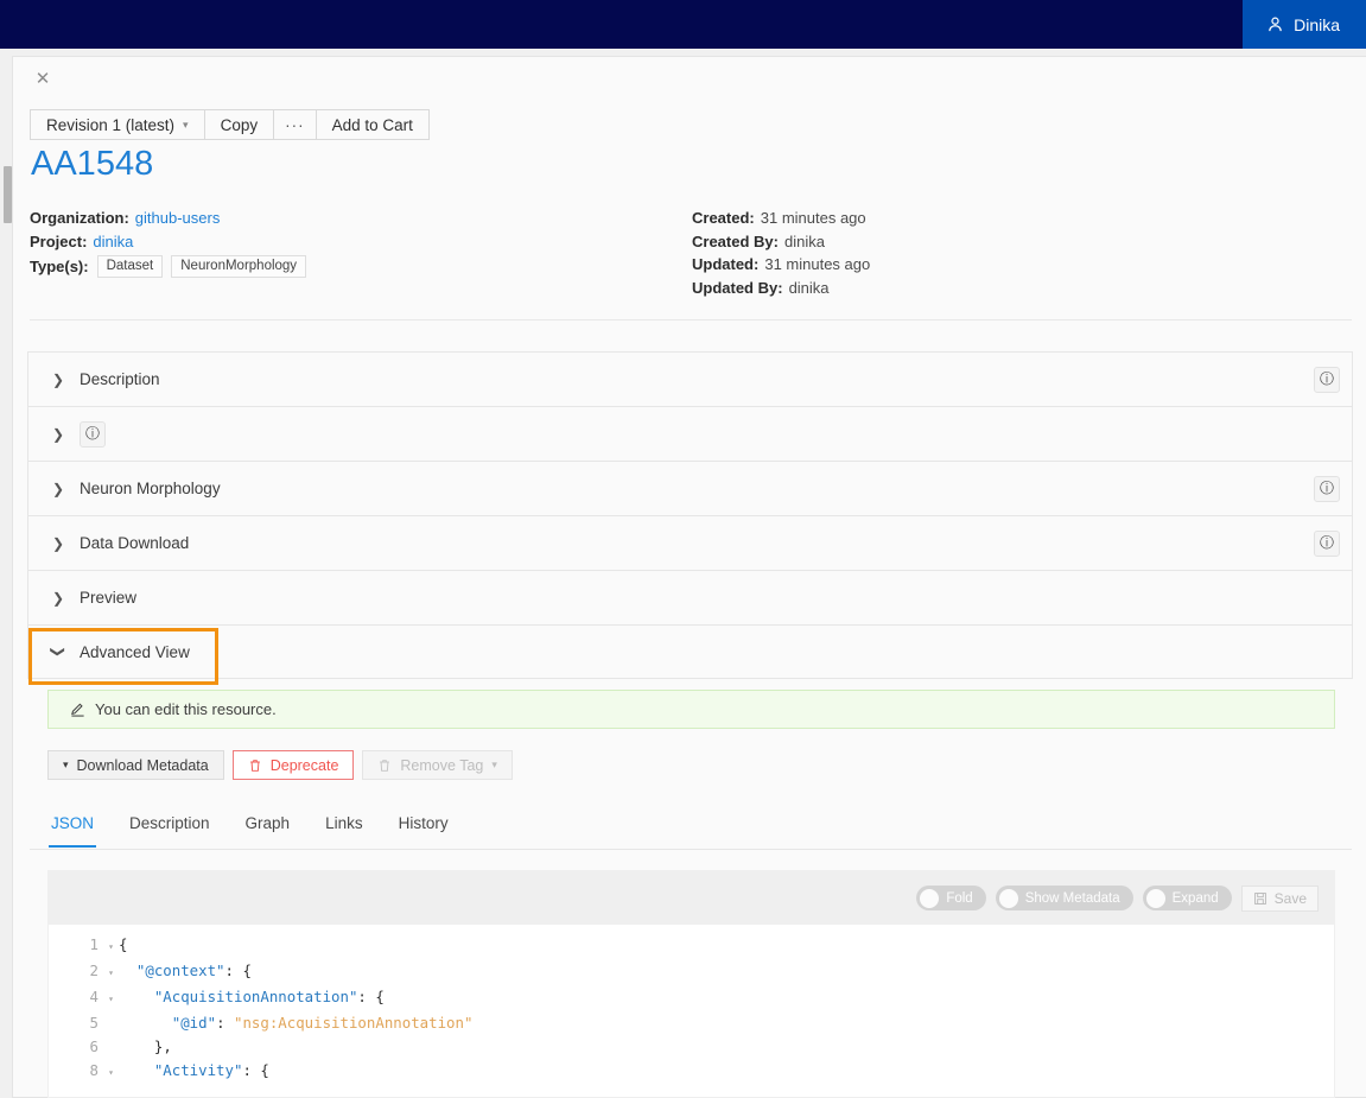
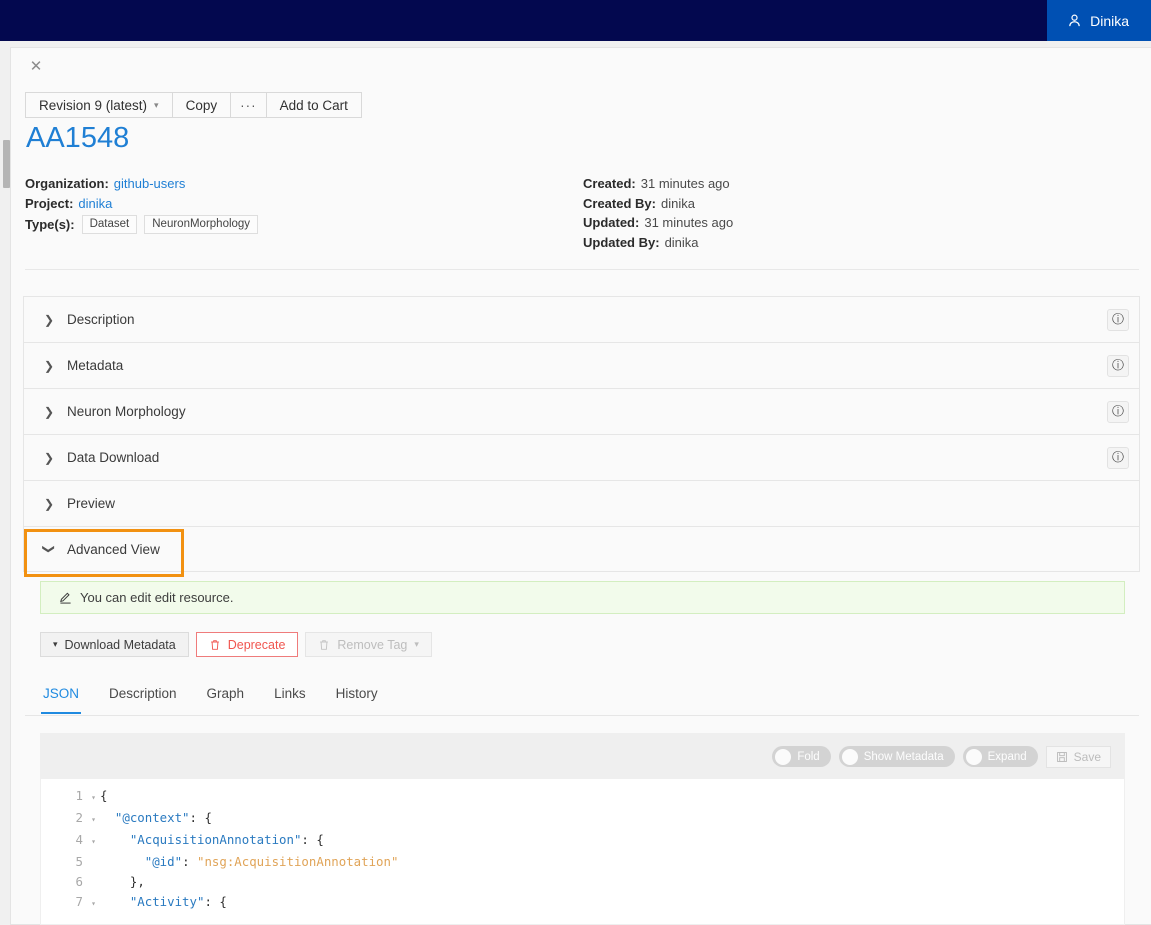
  Dinika
  ✕
- Revision 1 (latest)
+ Revision 9 (latest)
  ▾
  Copy
  ···
  Add to Cart
  AA1548
  Organization:
  github-users
  Project:
  dinika
  Type(s):
  Dataset
  NeuronMorphology
  Created:
  31 minutes ago
  Created By:
  dinika
  Updated:
  31 minutes ago
  Updated By:
  dinika
  ❯
  Description
  ⓘ
  ❯
+ Metadata
  ⓘ
  ❯
  Neuron Morphology
  ⓘ
  ❯
  Data Download
  ⓘ
  ❯
  Preview
  Advanced View
- You can edit this resource.
+ You can edit edit resource.
  ▾
  Download Metadata
  Deprecate
  Remove Tag
  ▾
  JSON
  Description
  Graph
  Links
  History
  Fold
  Show Metadata
  Expand
  Save
  1
  ▾
  {
  2
  ▾
  "@context": {
  4
  ▾
  "AcquisitionAnnotation": {
  5
  "@id": "nsg:AcquisitionAnnotation"
  6
  },
- 8
+ 7
  ▾
  "Activity": {
